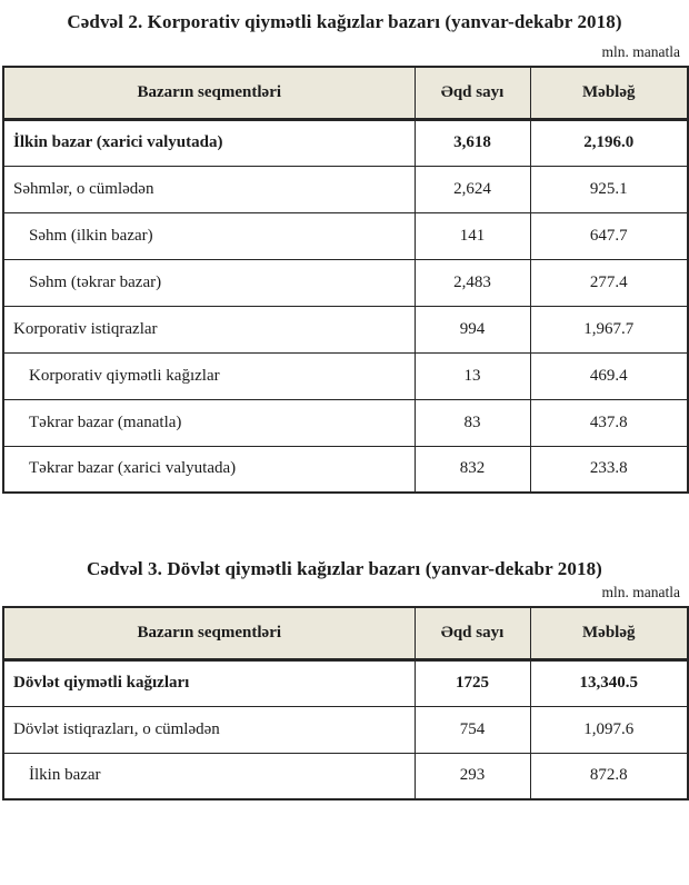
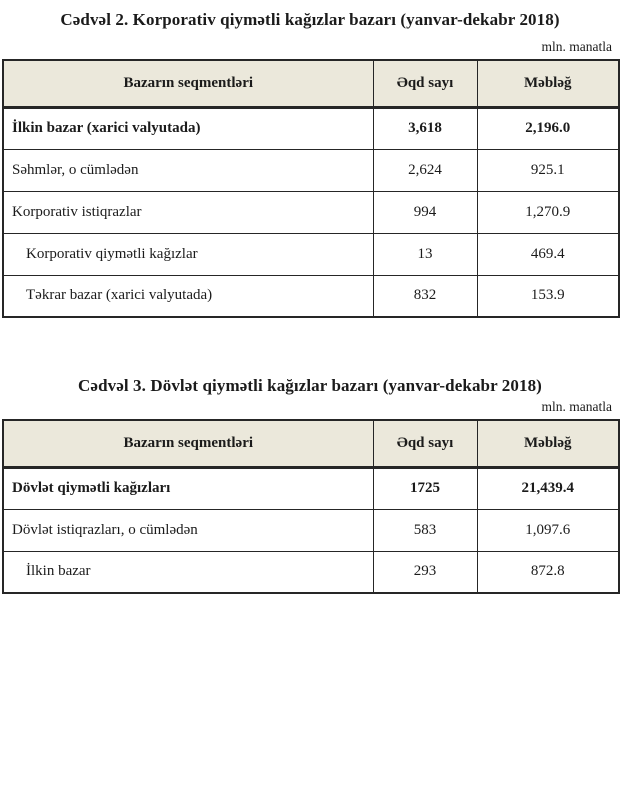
  Cədvəl 2. Korporativ qiymətli kağızlar bazarı (yanvar-dekabr 2018)
  mln. manatla
  Bazarın seqmentləri	Əqd sayı	Məbləğ
  İlkin bazar (xarici valyutada)	3,618	2,196.0
  Səhmlər, o cümlədən	2,624	925.1
- Səhm (ilkin bazar)	141	647.7
- Səhm (təkrar bazar)	2,483	277.4
- Korporativ istiqrazlar	994	1,967.7
+ Korporativ istiqrazlar	994	1,270.9
  Korporativ qiymətli kağızlar	13	469.4
- Təkrar bazar (manatla)	83	437.8
- Təkrar bazar (xarici valyutada)	832	233.8
+ Təkrar bazar (xarici valyutada)	832	153.9
  Cədvəl 3. Dövlət qiymətli kağızlar bazarı (yanvar-dekabr 2018)
  mln. manatla
  Bazarın seqmentləri	Əqd sayı	Məbləğ
- Dövlət qiymətli kağızları	1725	13,340.5
+ Dövlət qiymətli kağızları	1725	21,439.4
- Dövlət istiqrazları, o cümlədən	754	1,097.6
+ Dövlət istiqrazları, o cümlədən	583	1,097.6
  İlkin bazar	293	872.8
